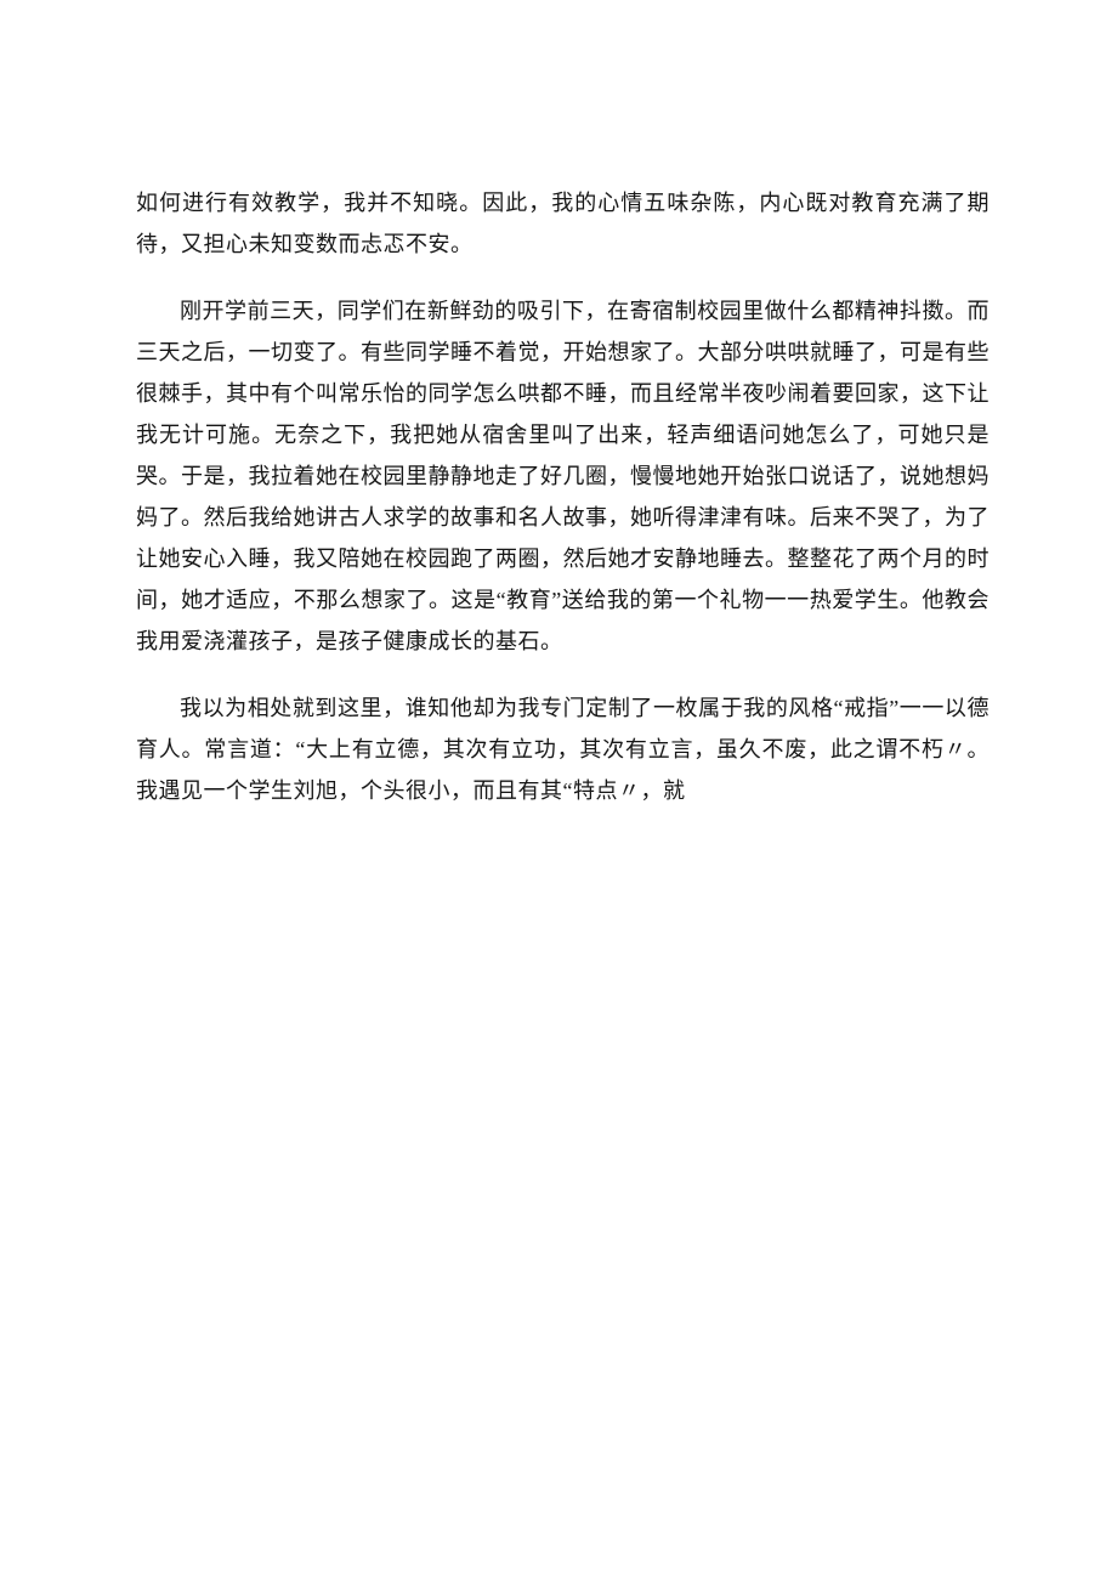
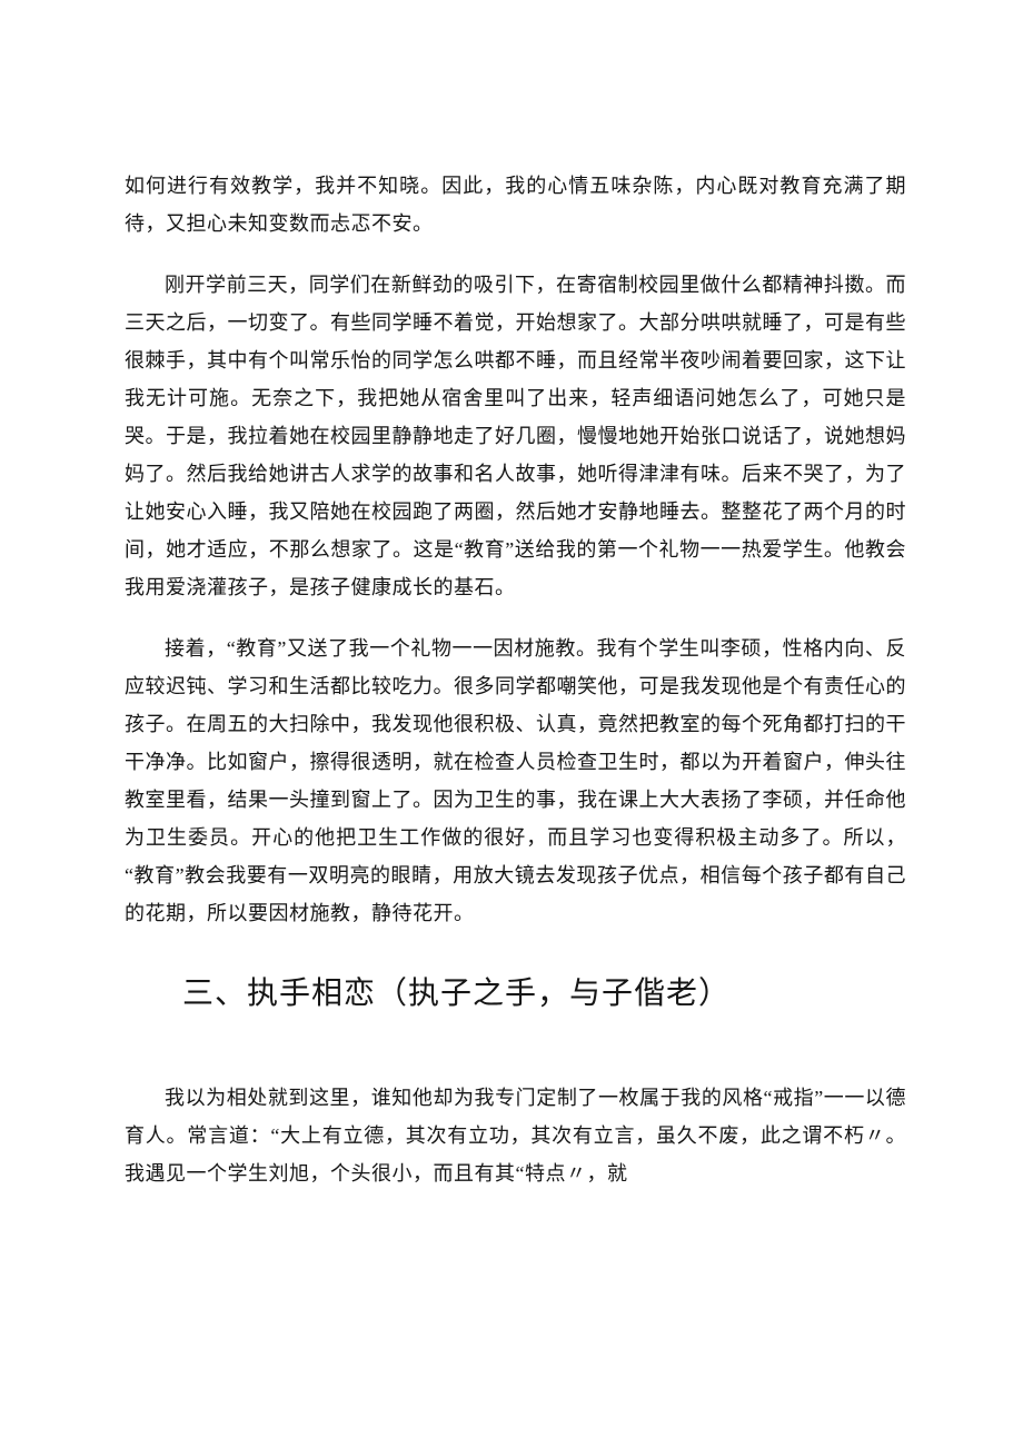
  如何进行有效教学，我并不知晓。因此，我的心情五味杂陈，内心既对教育充满了期待，又担心未知变数而忐忑不安。
  刚开学前三天，同学们在新鲜劲的吸引下，在寄宿制校园里做什么都精神抖擞。而三天之后，一切变了。有些同学睡不着觉，开始想家了。大部分哄哄就睡了，可是有些很棘手，其中有个叫常乐怡的同学怎么哄都不睡，而且经常半夜吵闹着要回家，这下让我无计可施。无奈之下，我把她从宿舍里叫了出来，轻声细语问她怎么了，可她只是哭。于是，我拉着她在校园里静静地走了好几圈，慢慢地她开始张口说话了，说她想妈妈了。然后我给她讲古人求学的故事和名人故事，她听得津津有味。后来不哭了，为了让她安心入睡，我又陪她在校园跑了两圈，然后她才安静地睡去。整整花了两个月的时间，她才适应，不那么想家了。这是“教育”送给我的第一个礼物一一热爱学生。他教会我用爱浇灌孩子，是孩子健康成长的基石。
+ 接着，“教育”又送了我一个礼物一一因材施教。我有个学生叫李硕，性格内向、反应较迟钝、学习和生活都比较吃力。很多同学都嘲笑他，可是我发现他是个有责任心的孩子。在周五的大扫除中，我发现他很积极、认真，竟然把教室的每个死角都打扫的干干净净。比如窗户，擦得很透明，就在检查人员检查卫生时，都以为开着窗户，伸头往教室里看，结果一头撞到窗上了。因为卫生的事，我在课上大大表扬了李硕，并任命他为卫生委员。开心的他把卫生工作做的很好，而且学习也变得积极主动多了。所以，“教育”教会我要有一双明亮的眼睛，用放大镜去发现孩子优点，相信每个孩子都有自己的花期，所以要因材施教，静待花开。
+ 三、执手相恋（执子之手，与子偕老）
  我以为相处就到这里，谁知他却为我专门定制了一枚属于我的风格“戒指”一一以德育人。常言道：“大上有立德，其次有立功，其次有立言，虽久不废，此之谓不朽〃。我遇见一个学生刘旭，个头很小，而且有其“特点〃，就
